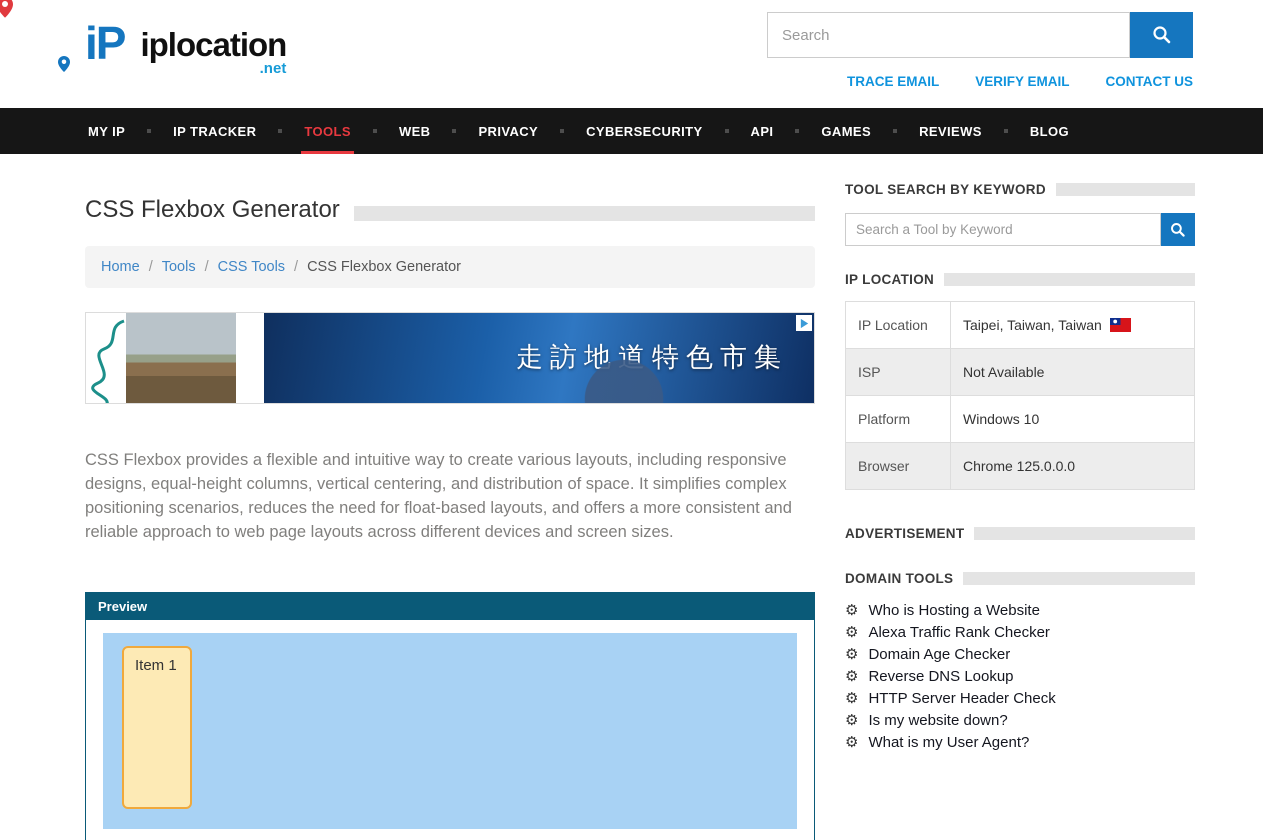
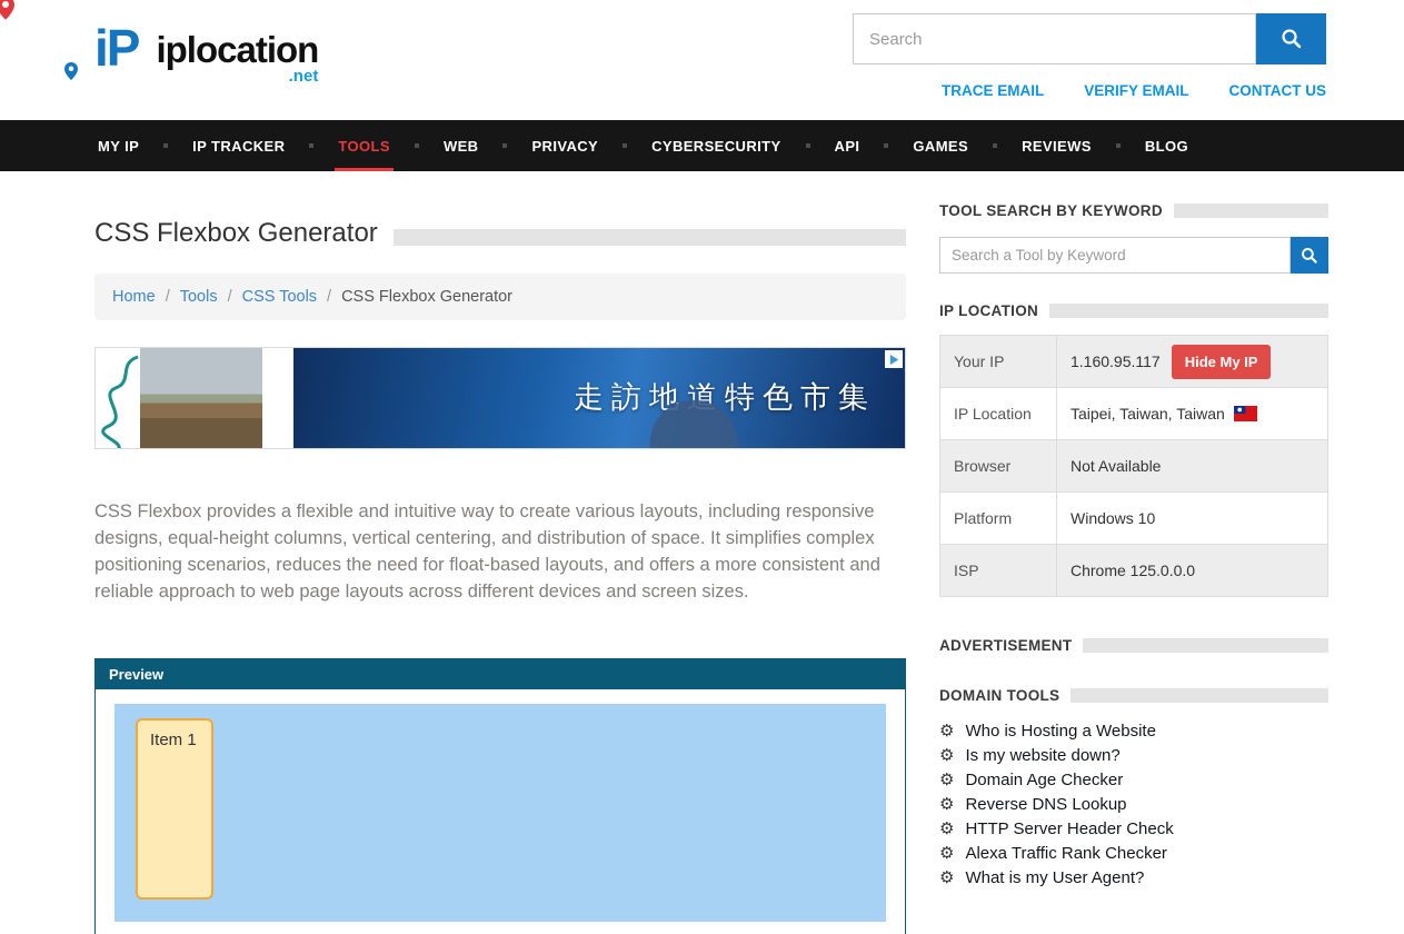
  iP
  iplocation
  .net
  Search
  TRACE EMAIL
  VERIFY EMAIL
  CONTACT US
  MY IP
  IP TRACKER
  TOOLS
  WEB
  PRIVACY
  CYBERSECURITY
  API
  GAMES
  REVIEWS
  BLOG
  CSS Flexbox Generator
  Home
  /
  Tools
  /
  CSS Tools
  /
  CSS Flexbox Generator
  CSS Flexbox provides a flexible and intuitive way to create various layouts, including responsive designs, equal-height columns, vertical centering, and distribution of space. It simplifies complex positioning scenarios, reduces the need for float-based layouts, and offers a more consistent and reliable approach to web page layouts across different devices and screen sizes.
  Preview
  Item 1
  TOOL SEARCH BY KEYWORD
  Search a Tool by Keyword
  IP LOCATION
+ Your IP	1.160.95.117 Hide My IP
  IP Location	Taipei, Taiwan, Taiwan
- ISP	Not Available
+ Browser	Not Available
  Platform	Windows 10
- Browser	Chrome 125.0.0.0
+ ISP	Chrome 125.0.0.0
  ADVERTISEMENT
  DOMAIN TOOLS
  ⚙
  Who is Hosting a Website
  ⚙
- Alexa Traffic Rank Checker
+ Is my website down?
  ⚙
  Domain Age Checker
  ⚙
  Reverse DNS Lookup
  ⚙
  HTTP Server Header Check
  ⚙
- Is my website down?
+ Alexa Traffic Rank Checker
  ⚙
  What is my User Agent?
